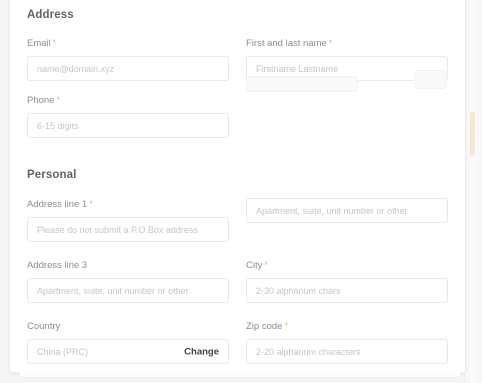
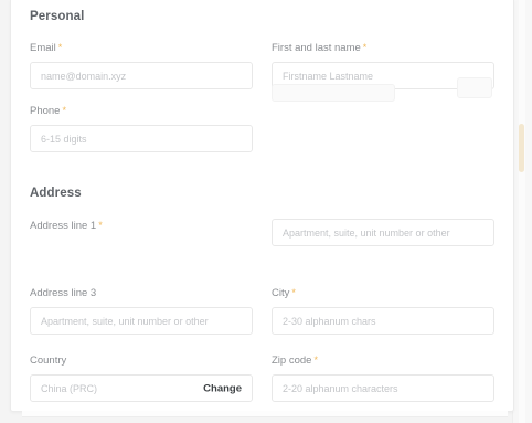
- Address
+ Personal
  Email *
  name@domain.xyz
  First and last name *
  Firstname Lastname
  Phone *
  6-15 digits
- Personal
+ Address
  Address line 1 *
- Please do not submit a P.O.Box address
  Apartment, suite, unit number or other
  Address line 3
  Apartment, suite, unit number or other
  City *
  2-30 alphanum chars
  Country
  China (PRC)
  Change
  Zip code *
  2-20 alphanum characters
